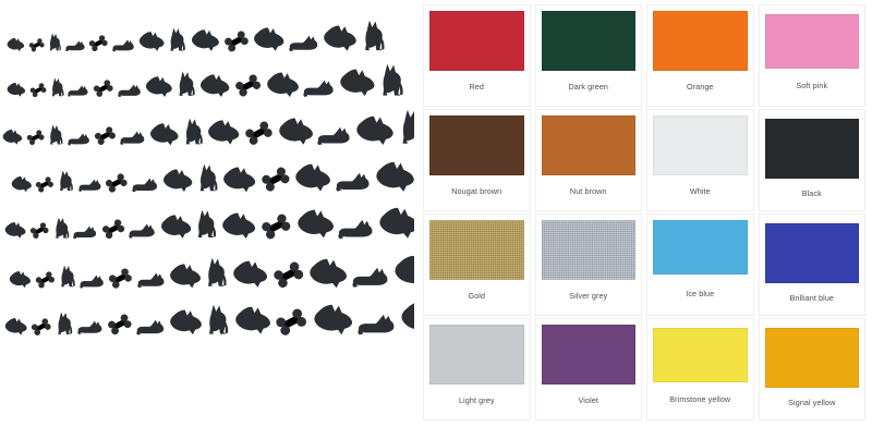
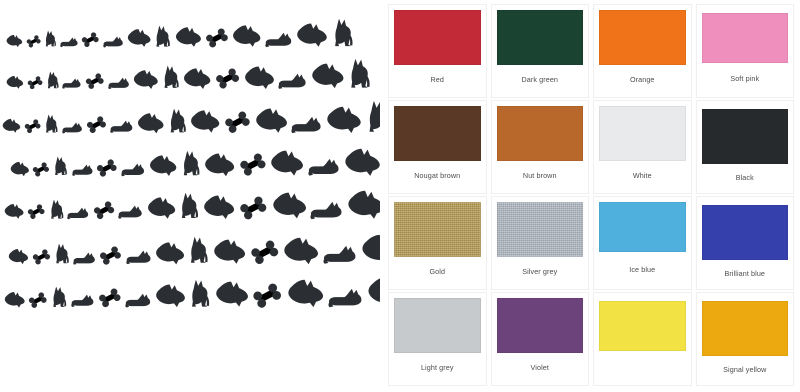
  Red
  Dark green
  Orange
  Soft pink
  Nougat brown
  Nut brown
  White
  Black
  Gold
  Silver grey
  Ice blue
  Brilliant blue
  Light grey
  Violet
- Brimstone yellow
  Signal yellow
